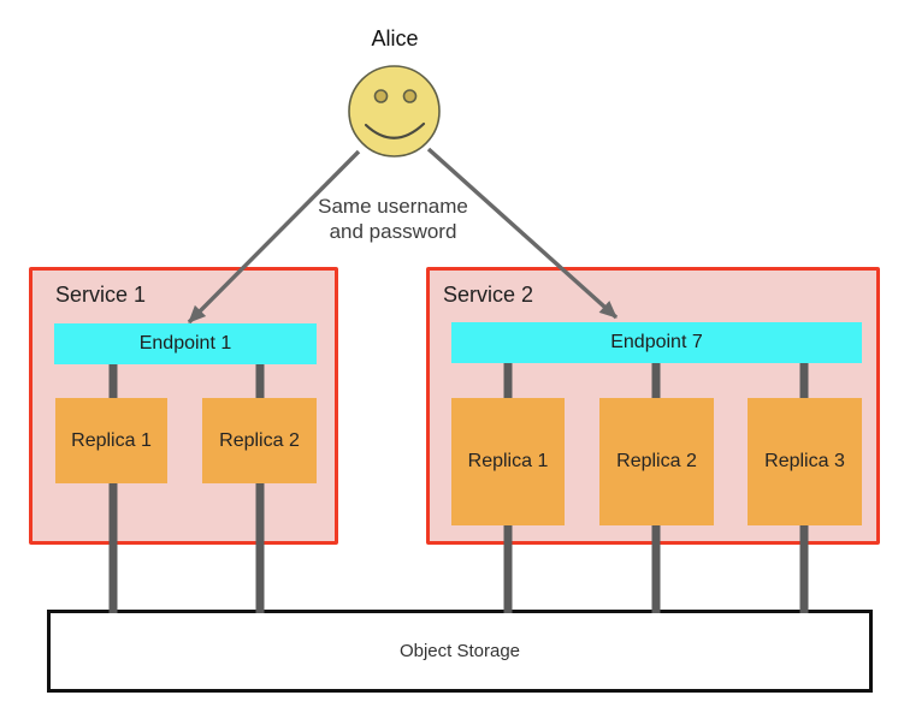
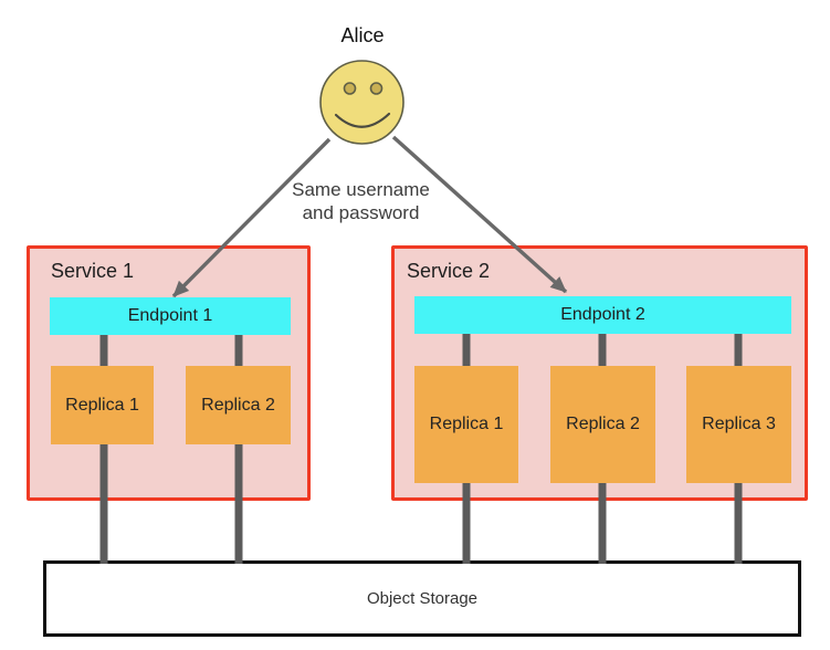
  Object Storage
  Service 1
  Service 2
  Endpoint 1
- Endpoint 7
+ Endpoint 2
  Replica 1
  Replica 2
  Replica 1
  Replica 2
  Replica 3
  Alice
  Same username
  and password
